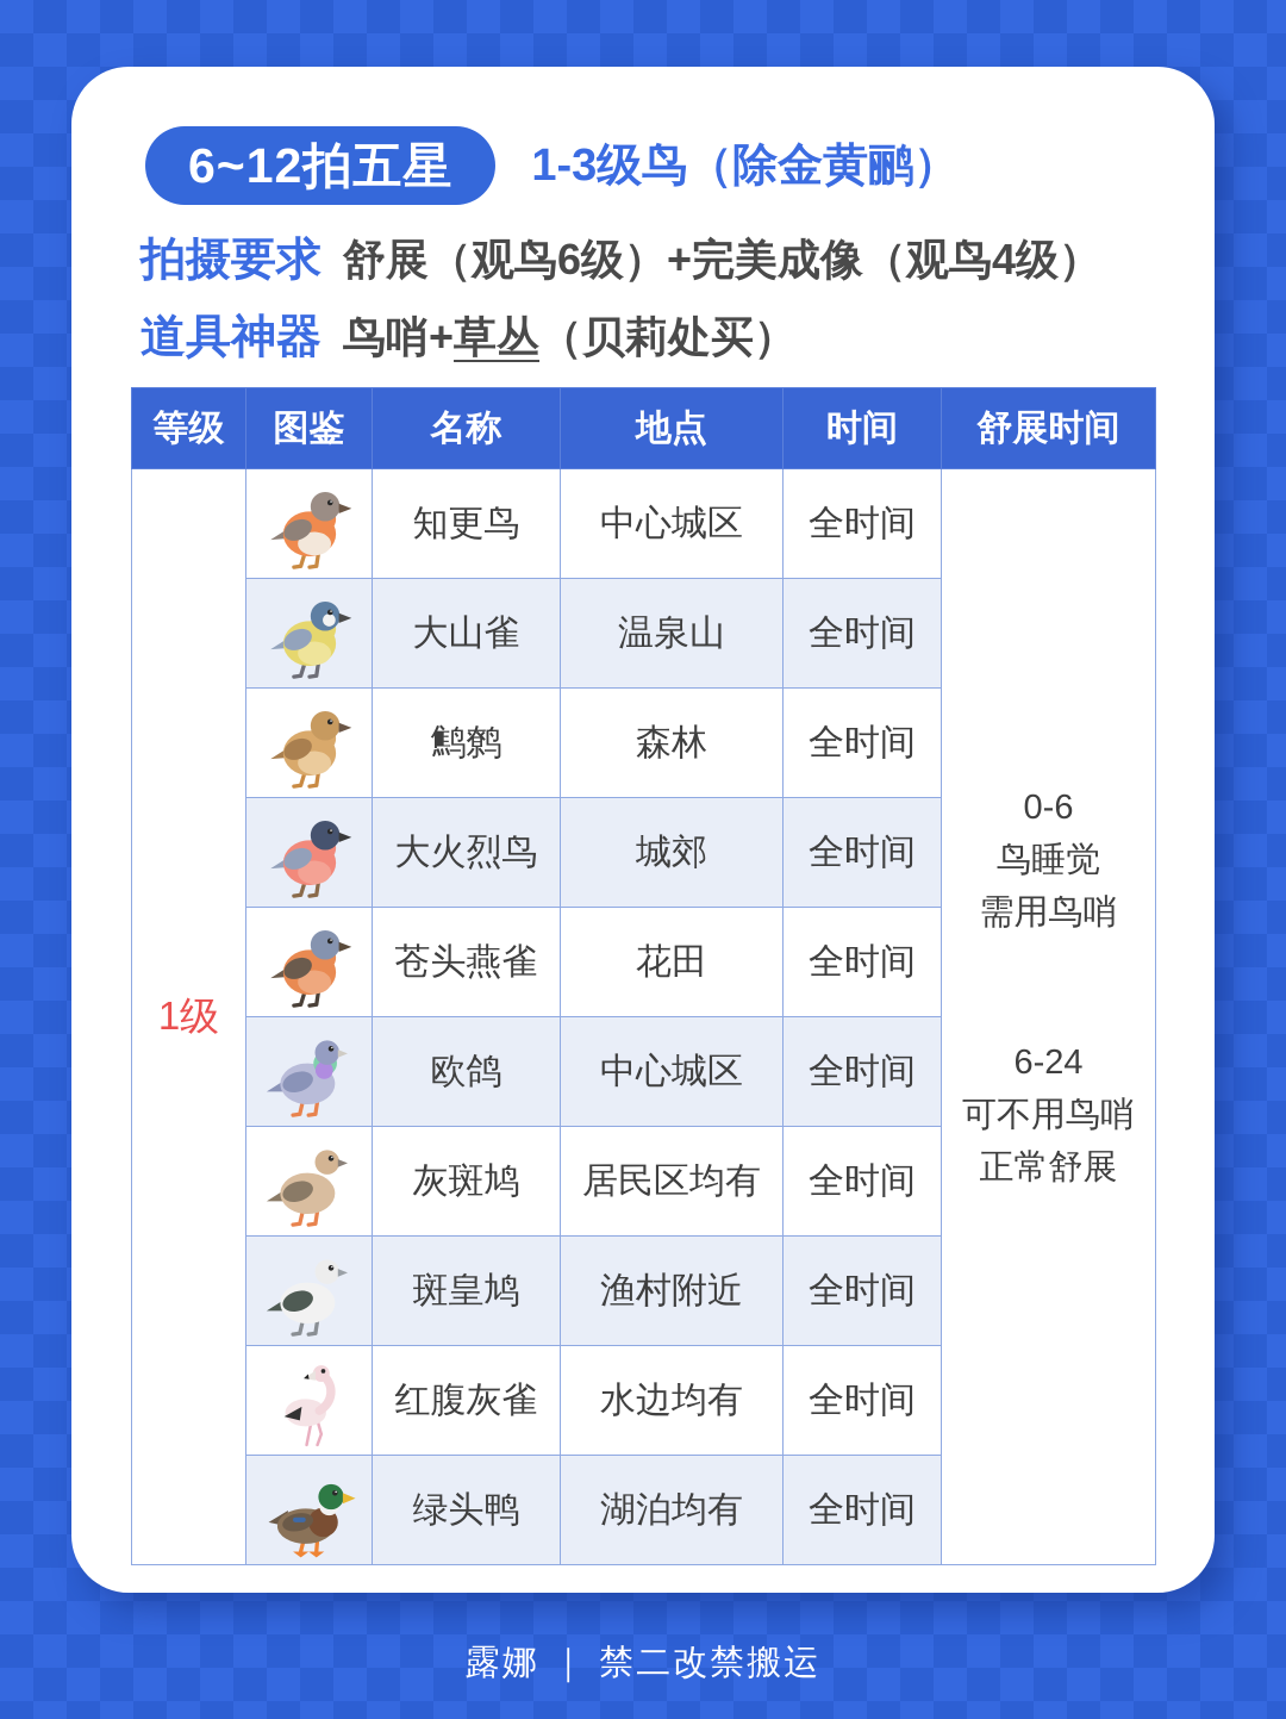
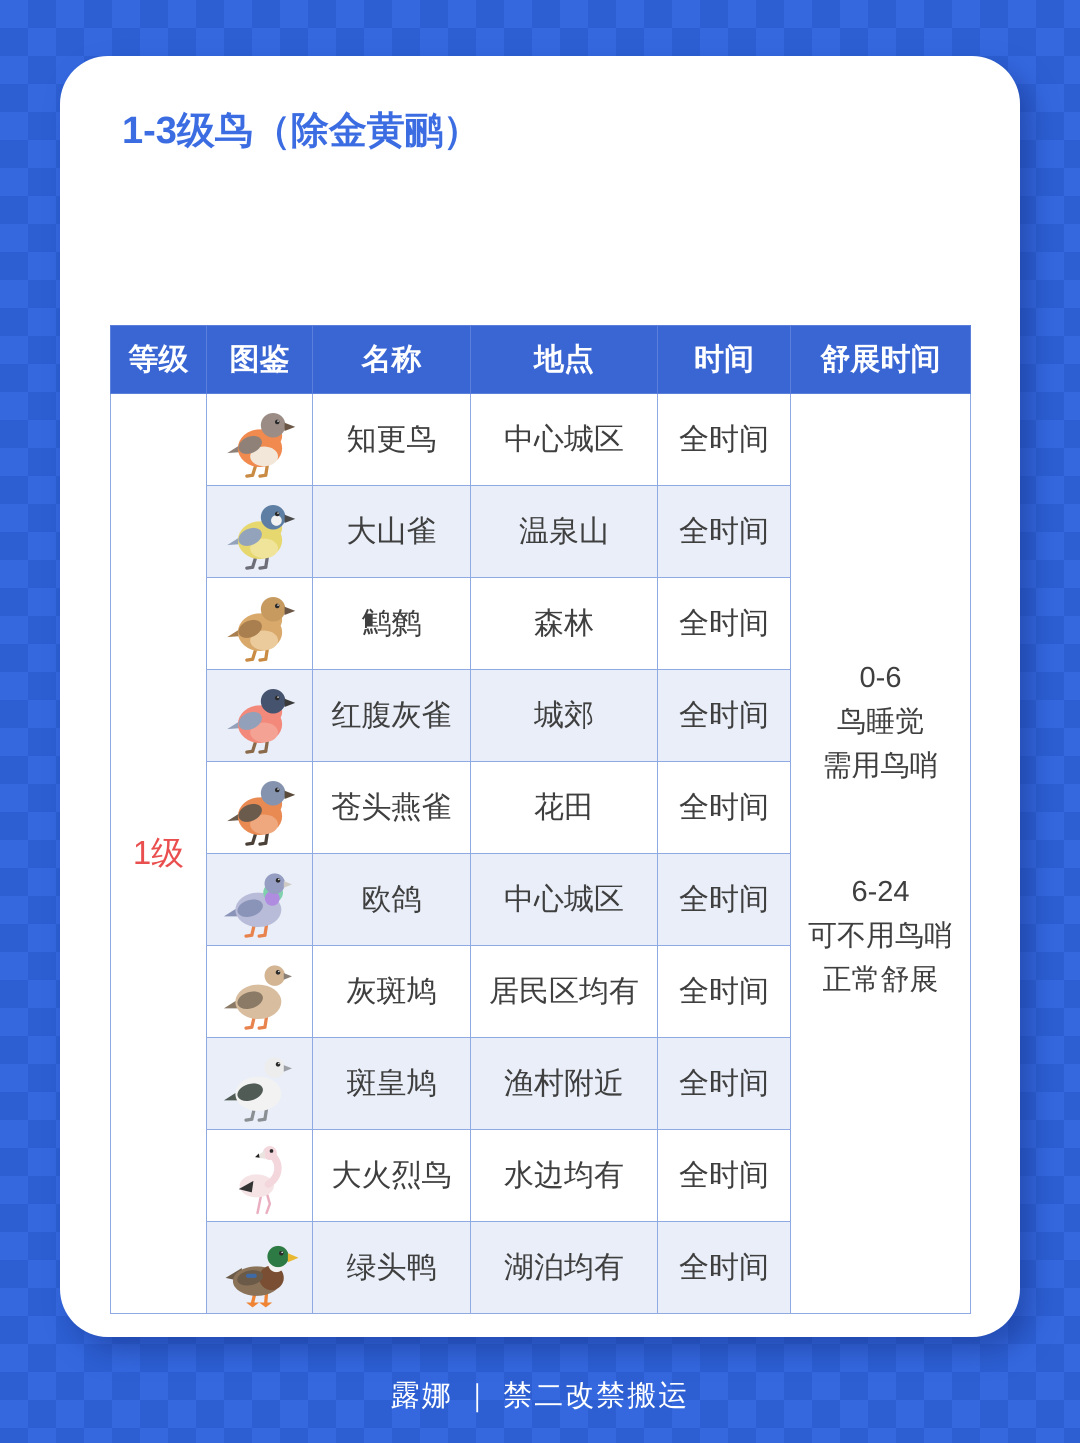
- 6~12拍五星
  1-3级鸟（除金黄鹂）
- 拍摄要求 舒展（观鸟6级）+完美成像（观鸟4级）
- 道具神器 鸟哨+草丛（贝莉处买）
  等级	图鉴	名称	地点	时间	舒展时间
  1级		知更鸟	中心城区	全时间	0-6鸟睡觉需用鸟哨6-24可不用鸟哨正常舒展
  	大山雀	温泉山	全时间
  	鹪鹩	森林	全时间
- 	大火烈鸟	城郊	全时间
+ 	红腹灰雀	城郊	全时间
  	苍头燕雀	花田	全时间
  	欧鸽	中心城区	全时间
  	灰斑鸠	居民区均有	全时间
  	斑皇鸠	渔村附近	全时间
- 	红腹灰雀	水边均有	全时间
+ 	大火烈鸟	水边均有	全时间
  	绿头鸭	湖泊均有	全时间
  露娜 ｜ 禁二改禁搬运
